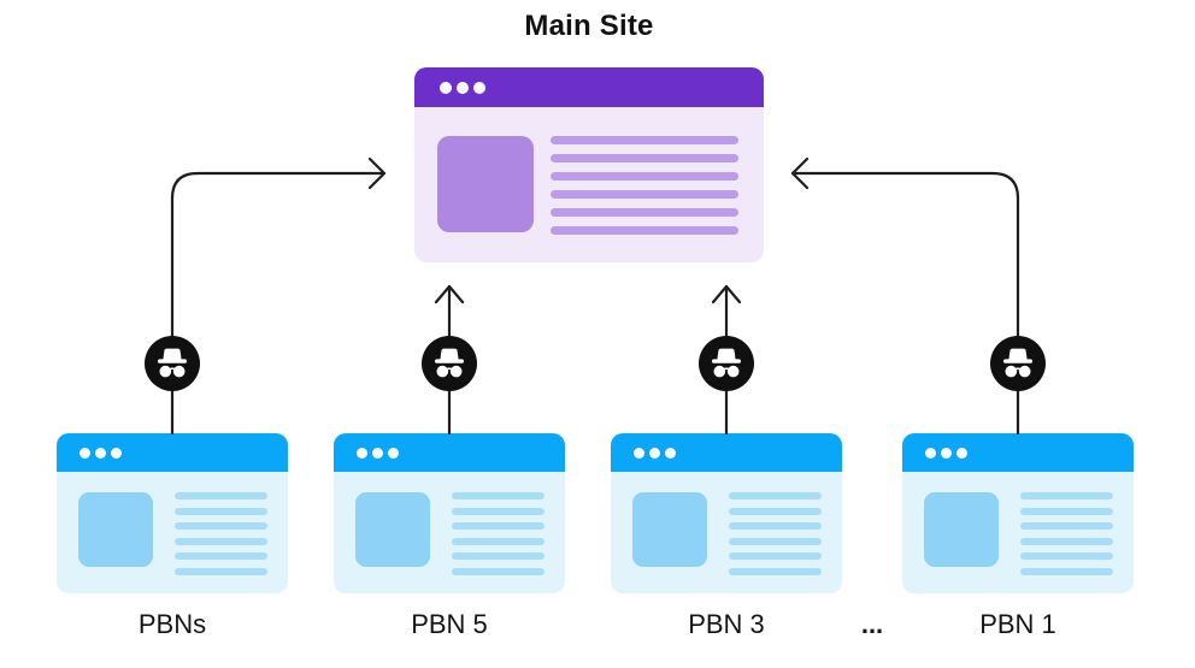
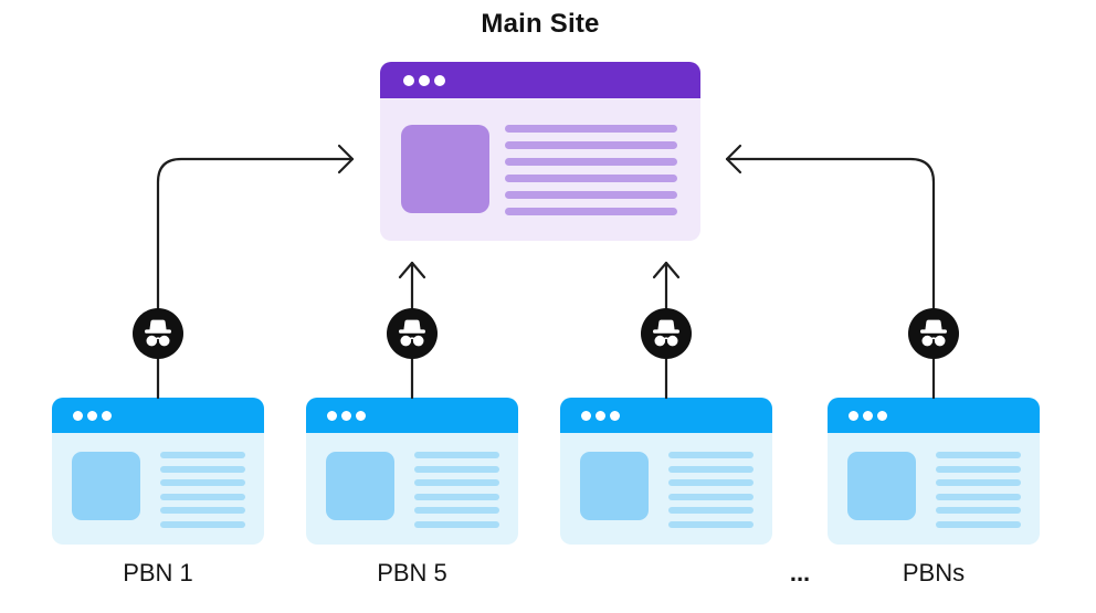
  Main Site
- PBNs
+ PBN 1
  PBN 5
- PBN 3
  ...
- PBN 1
+ PBNs
